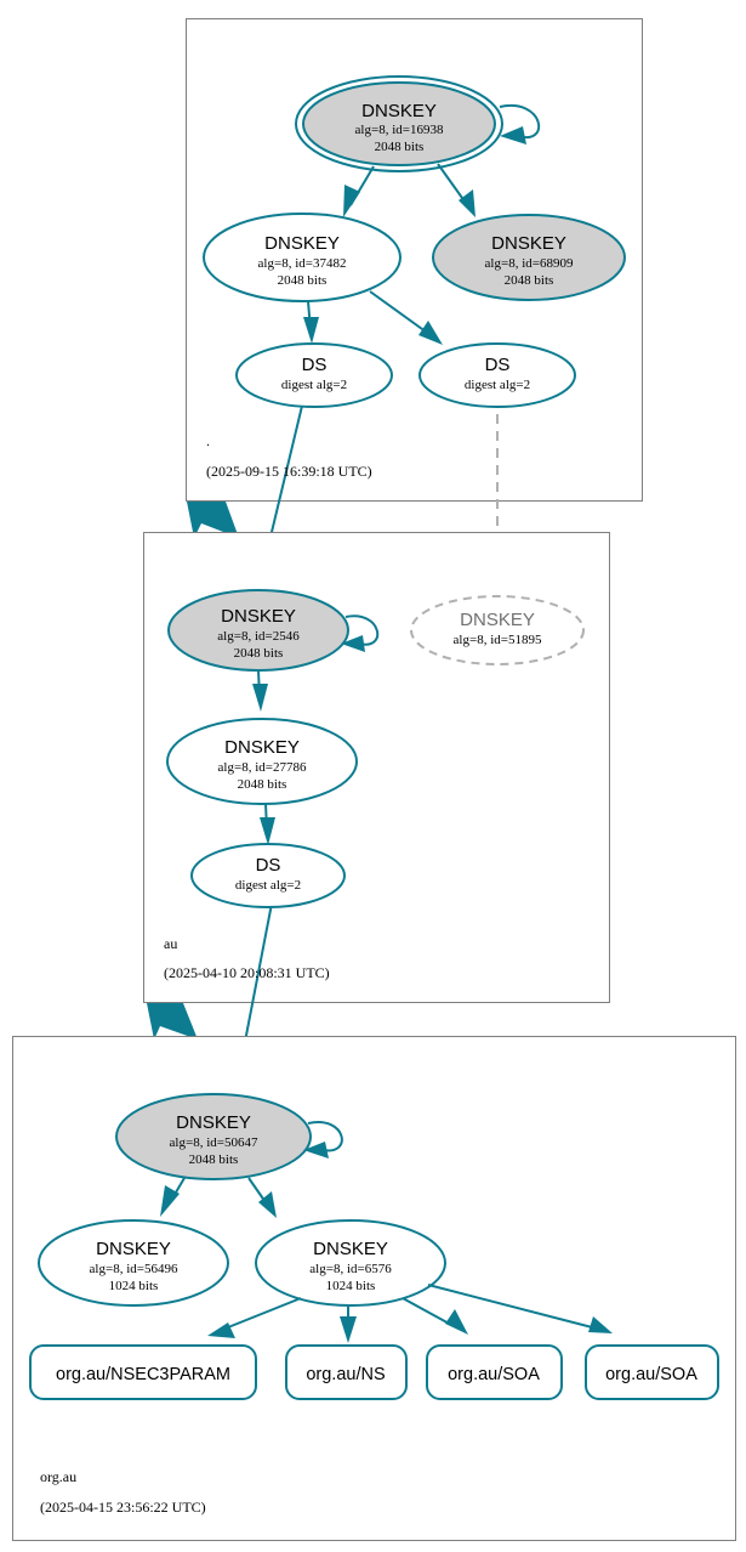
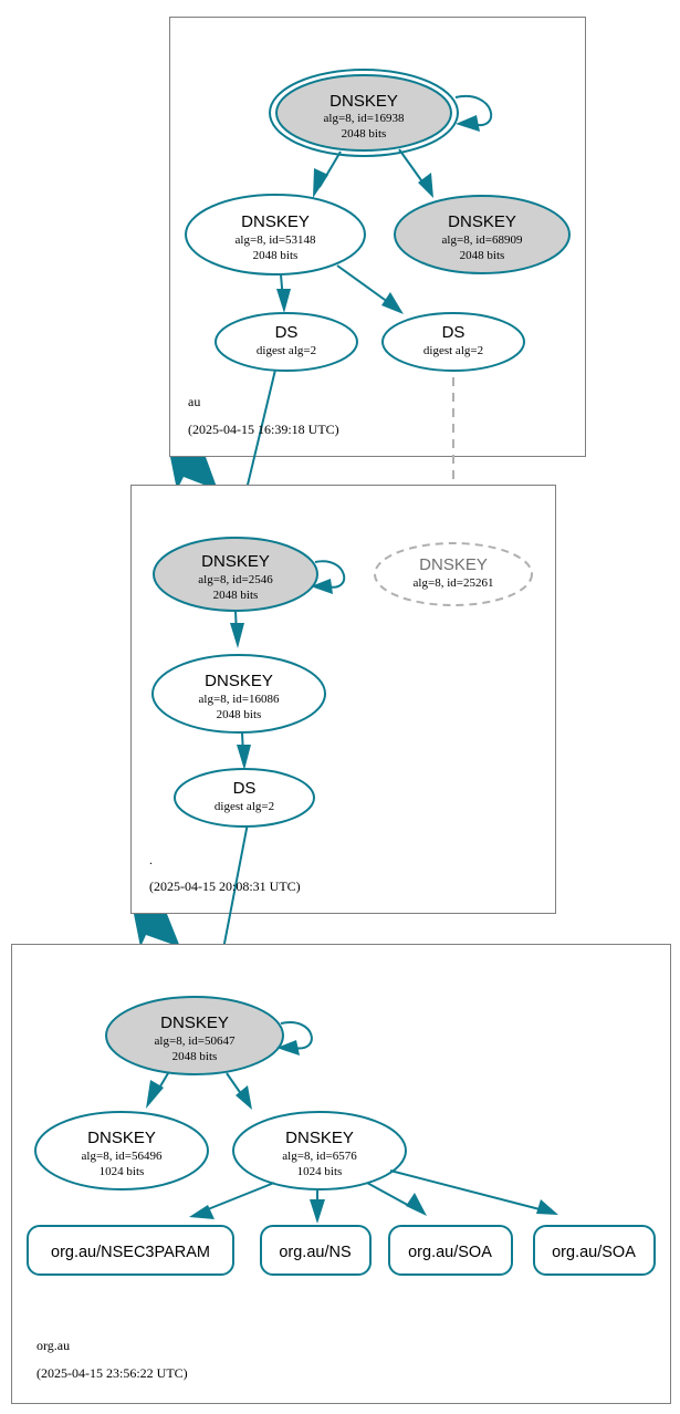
  DNSKEY
  alg=8, id=16938
  2048 bits
  DNSKEY
- alg=8, id=37482
+ alg=8, id=53148
  2048 bits
  DNSKEY
  alg=8, id=68909
  2048 bits
  DS
  digest alg=2
  DS
  digest alg=2
- .
+ au
- (2025-09-15 16:39:18 UTC)
+ (2025-04-15 16:39:18 UTC)
  DNSKEY
  alg=8, id=2546
  2048 bits
  DNSKEY
- alg=8, id=51895
+ alg=8, id=25261
  DNSKEY
- alg=8, id=27786
+ alg=8, id=16086
  2048 bits
  DS
  digest alg=2
- au
+ .
- (2025-04-10 20:08:31 UTC)
+ (2025-04-15 20:08:31 UTC)
  DNSKEY
  alg=8, id=50647
  2048 bits
  DNSKEY
  alg=8, id=56496
  1024 bits
  DNSKEY
  alg=8, id=6576
  1024 bits
  org.au/NSEC3PARAM
  org.au/NS
  org.au/SOA
  org.au/SOA
  org.au
  (2025-04-15 23:56:22 UTC)
